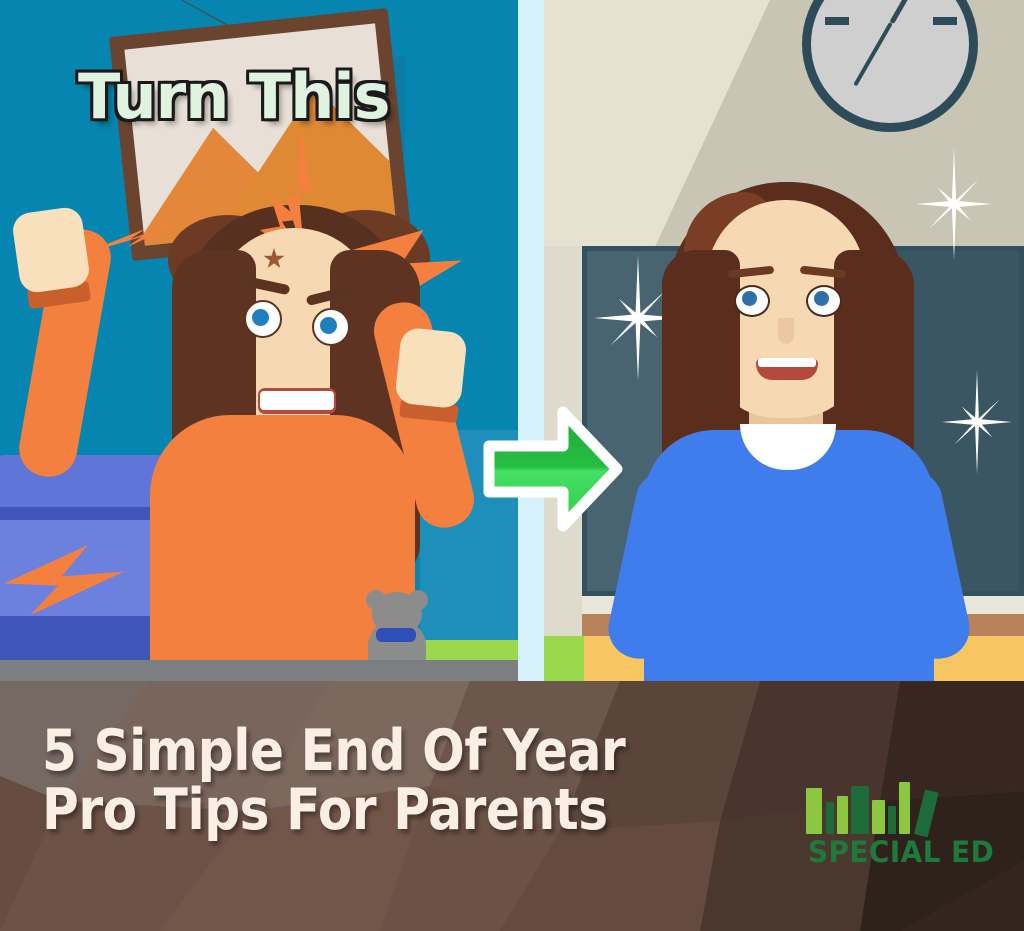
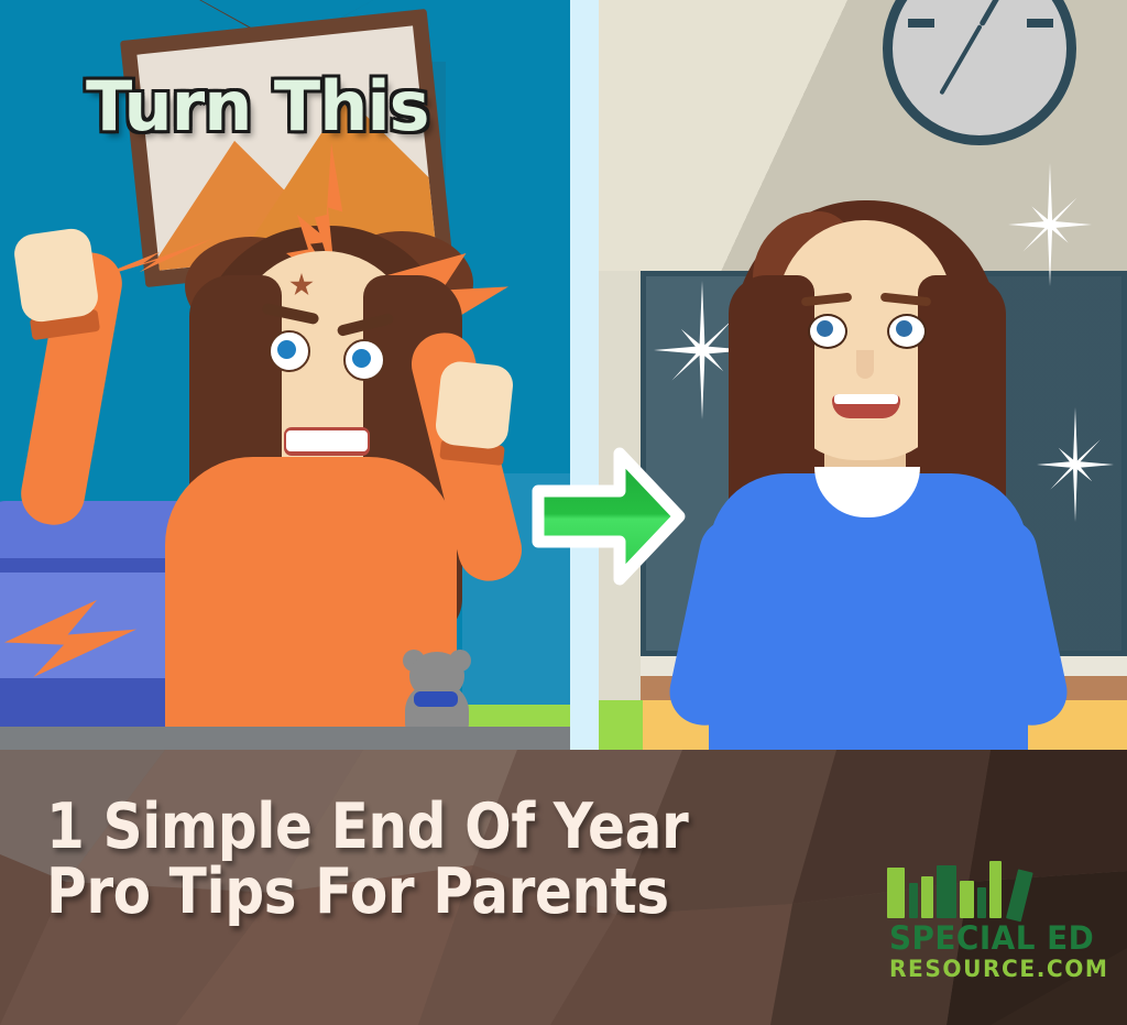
  Turn This
- 5 Simple End Of Year
+ 1 Simple End Of Year
  Pro Tips For Parents
  SPECIAL ED
+ RESOURCE.COM
